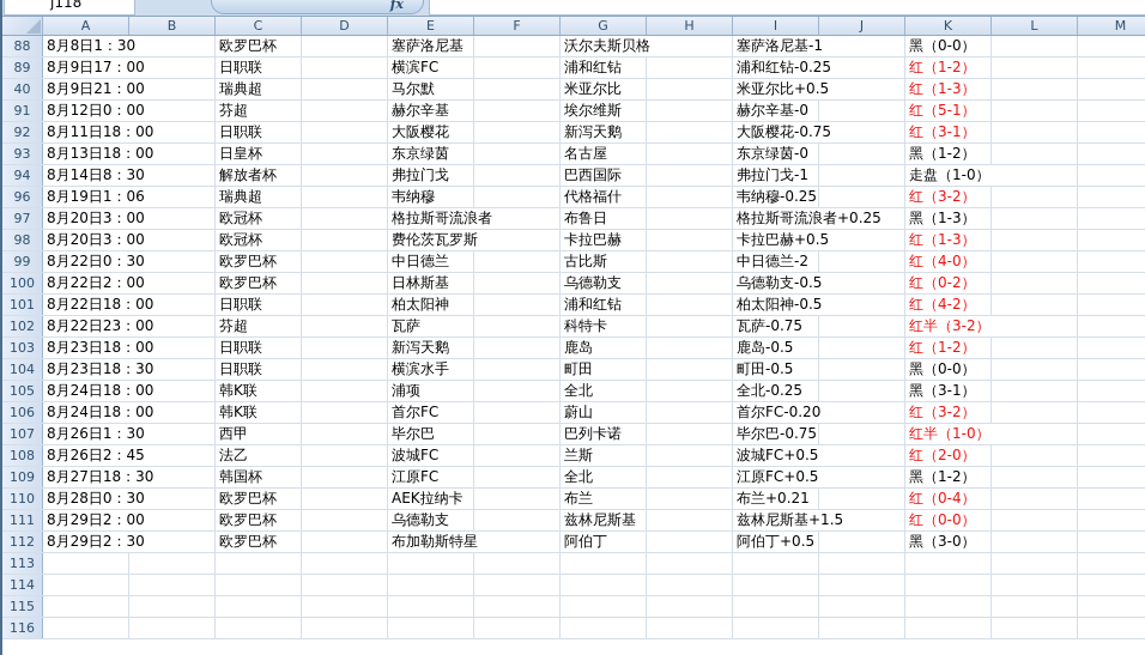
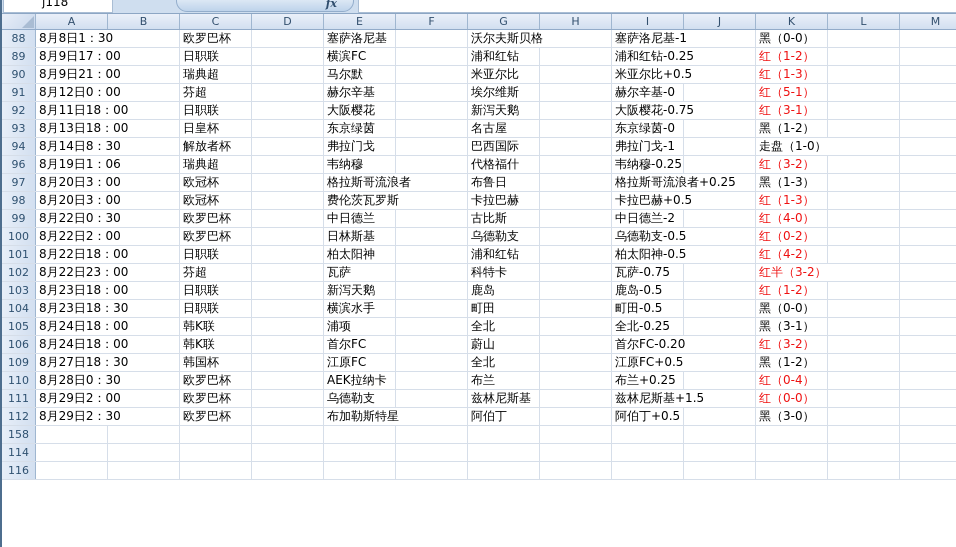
  j118
  fx
  A
  B
  C
  D
  E
  F
  G
  H
  I
  J
  K
  L
  M
  88
  8月8日1：30
  欧罗巴杯
  塞萨洛尼基
  沃尔夫斯贝格
  塞萨洛尼基-1
  黑（0-0）
  89
  8月9日17：00
  日职联
  横滨FC
  浦和红钻
  浦和红钻-0.25
  红（1-2）
- 40
+ 90
  8月9日21：00
  瑞典超
  马尔默
  米亚尔比
  米亚尔比+0.5
  红（1-3）
  91
  8月12日0：00
  芬超
  赫尔辛基
  埃尔维斯
  赫尔辛基-0
  红（5-1）
  92
  8月11日18：00
  日职联
  大阪樱花
  新泻天鹅
  大阪樱花-0.75
  红（3-1）
  93
  8月13日18：00
  日皇杯
  东京绿茵
  名古屋
  东京绿茵-0
  黑（1-2）
  94
  8月14日8：30
  解放者杯
  弗拉门戈
  巴西国际
  弗拉门戈-1
  走盘（1-0）
  96
  8月19日1：06
  瑞典超
  韦纳穆
  代格福什
  韦纳穆-0.25
  红（3-2）
  97
  8月20日3：00
  欧冠杯
  格拉斯哥流浪者
  布鲁日
  格拉斯哥流浪者+0.25
  黑（1-3）
  98
  8月20日3：00
  欧冠杯
  费伦茨瓦罗斯
  卡拉巴赫
  卡拉巴赫+0.5
  红（1-3）
  99
  8月22日0：30
  欧罗巴杯
  中日德兰
  古比斯
  中日德兰-2
  红（4-0）
  100
  8月22日2：00
  欧罗巴杯
  日林斯基
  乌德勒支
  乌德勒支-0.5
  红（0-2）
  101
  8月22日18：00
  日职联
  柏太阳神
  浦和红钻
  柏太阳神-0.5
  红（4-2）
  102
  8月22日23：00
  芬超
  瓦萨
  科特卡
  瓦萨-0.75
  红半（3-2）
  103
  8月23日18：00
  日职联
  新泻天鹅
  鹿岛
  鹿岛-0.5
  红（1-2）
  104
  8月23日18：30
  日职联
  横滨水手
  町田
  町田-0.5
  黑（0-0）
  105
  8月24日18：00
  韩K联
  浦项
  全北
  全北-0.25
  黑（3-1）
  106
  8月24日18：00
  韩K联
  首尔FC
  蔚山
  首尔FC-0.20
  红（3-2）
- 107
- 8月26日1：30
- 西甲
- 毕尔巴
- 巴列卡诺
- 毕尔巴-0.75
- 红半（1-0）
- 108
- 8月26日2：45
- 法乙
- 波城FC
- 兰斯
- 波城FC+0.5
- 红（2-0）
  109
  8月27日18：30
  韩国杯
  江原FC
  全北
  江原FC+0.5
  黑（1-2）
  110
  8月28日0：30
  欧罗巴杯
  AEK拉纳卡
  布兰
- 布兰+0.21
+ 布兰+0.25
  红（0-4）
  111
  8月29日2：00
  欧罗巴杯
  乌德勒支
  兹林尼斯基
  兹林尼斯基+1.5
  红（0-0）
  112
  8月29日2：30
  欧罗巴杯
  布加勒斯特星
  阿伯丁
  阿伯丁+0.5
  黑（3-0）
- 113
+ 158
  114
- 115
  116
